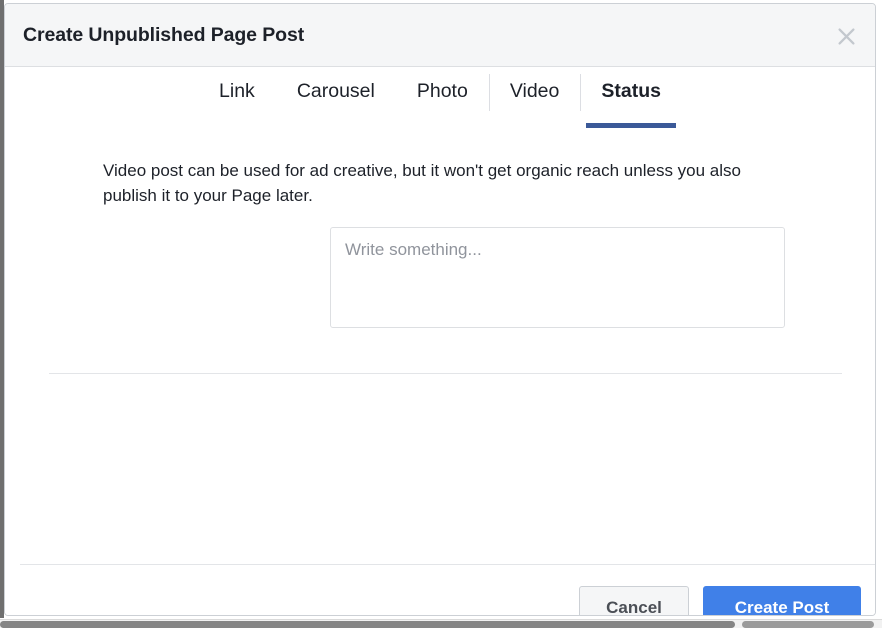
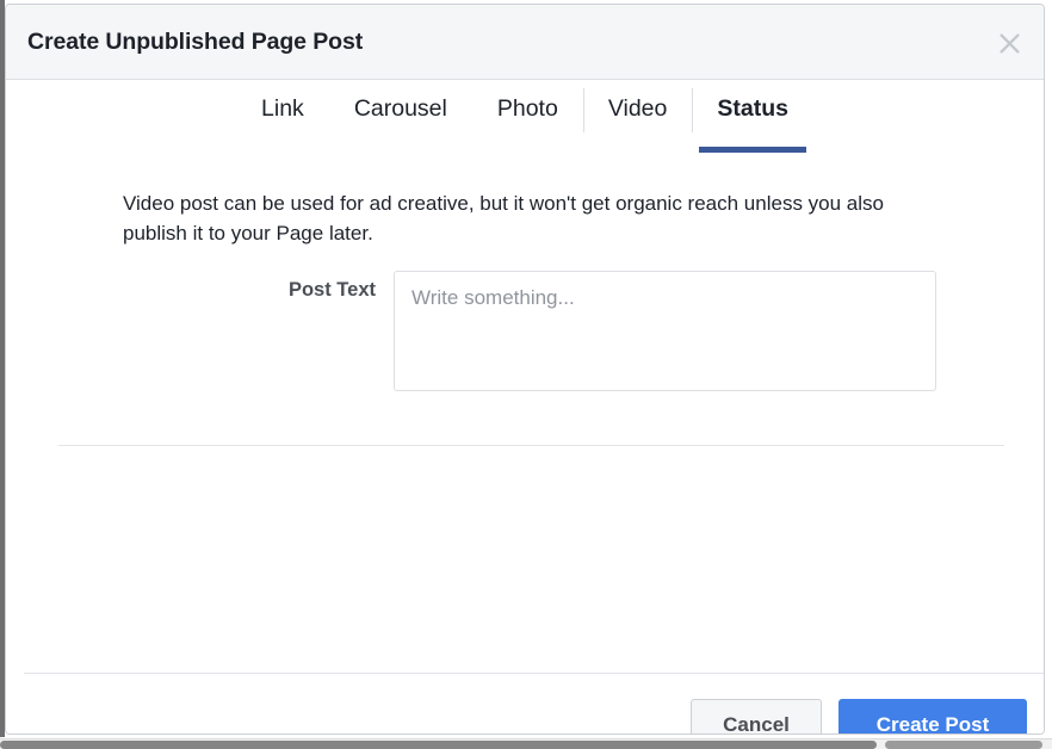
  Create Unpublished Page Post
  Link
  Carousel
  Photo
  Video
  Status
  Video post can be used for ad creative, but it won't get organic reach unless you also publish it to your Page later.
+ Post Text
  Write something...
  Cancel
  Create Post
